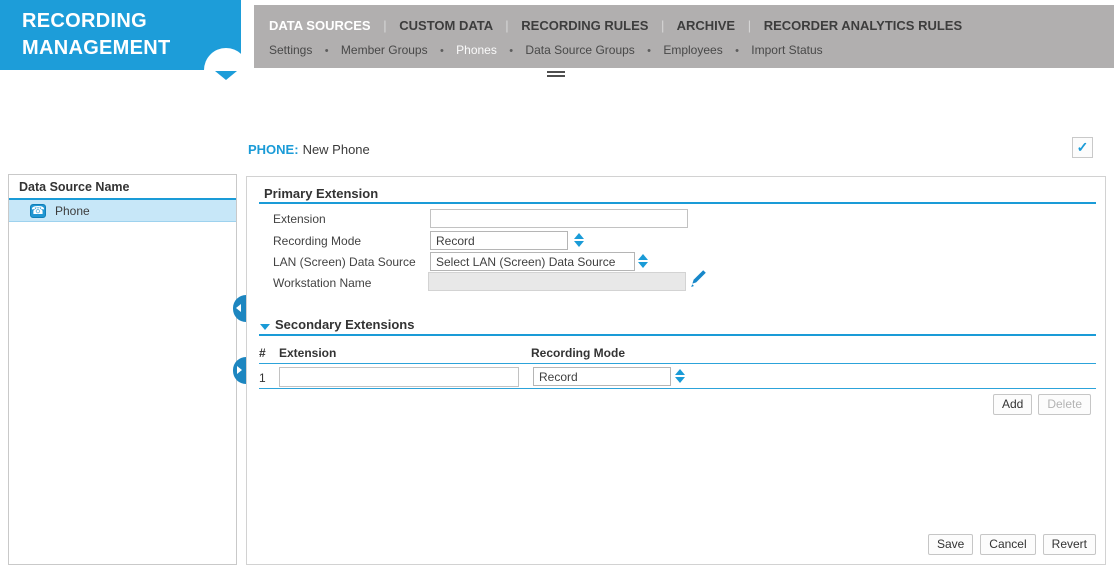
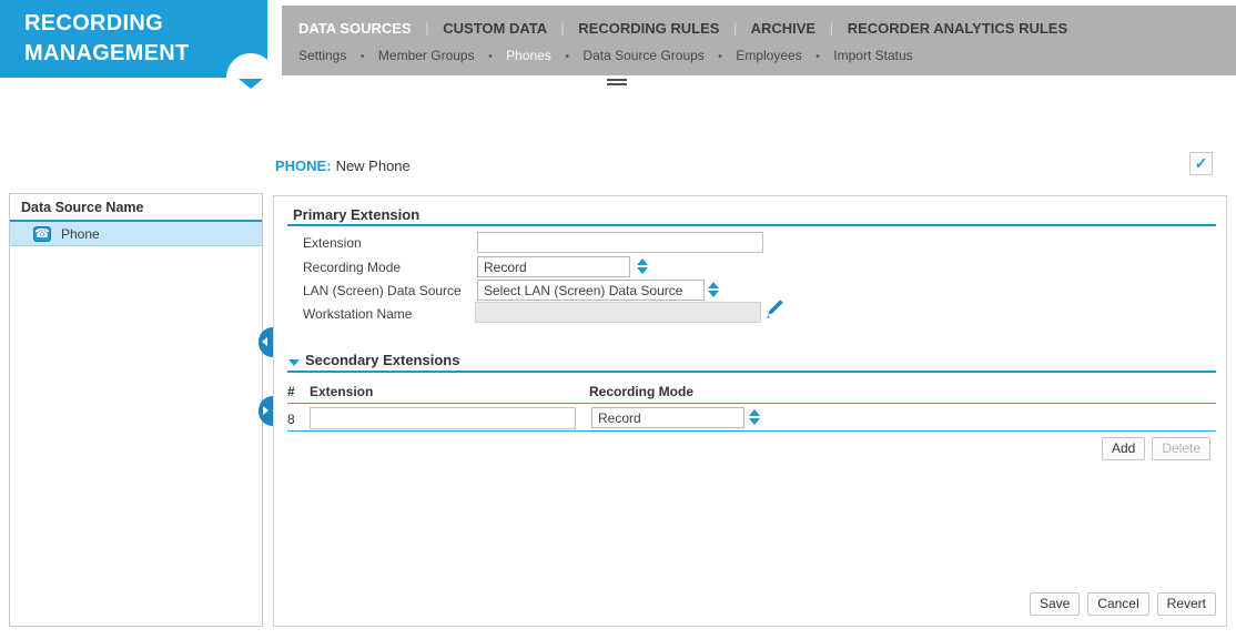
  RECORDING
  MANAGEMENT
  DATA SOURCES | CUSTOM DATA | RECORDING RULES | ARCHIVE | RECORDER ANALYTICS RULES
  Settings • Member Groups • Phones • Data Source Groups • Employees • Import Status
  PHONE: New Phone
  ✓
  Data Source Name
  ☎
  Phone
  Primary Extension
  Extension
  Recording Mode
  Record
  LAN (Screen) Data Source
  Select LAN (Screen) Data Source
  Workstation Name
  Secondary Extensions
  #
  Extension
  Recording Mode
- 1
+ 8
  Record
  Add
  Delete
  Save
  Cancel
  Revert
